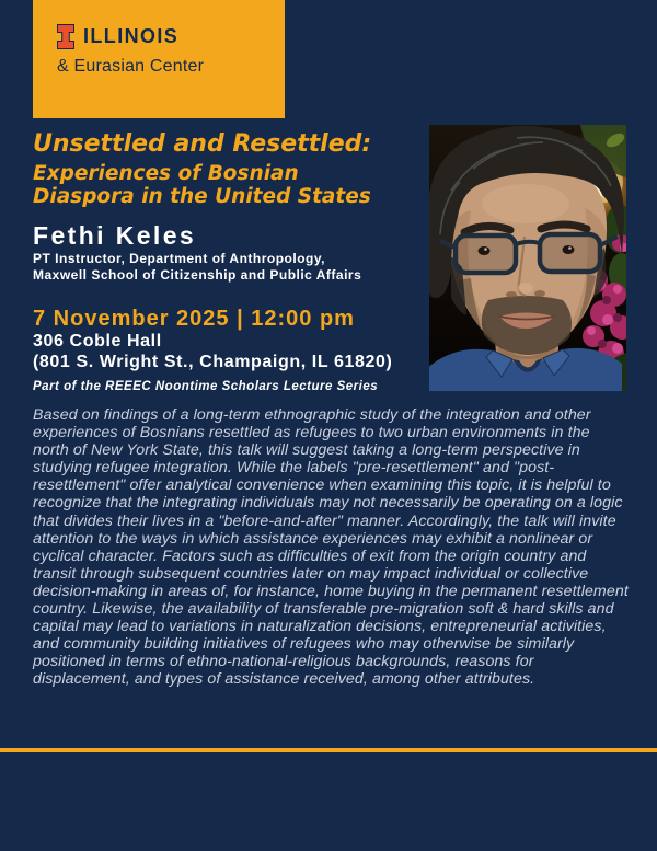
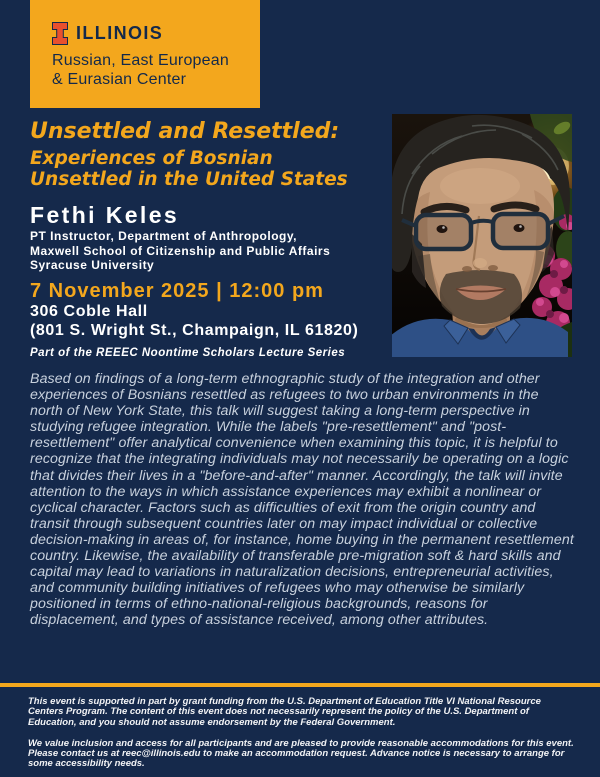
  ILLINOIS
+ Russian, East European
  & Eurasian Center
  Unsettled and Resettled:
  Experiences of Bosnian
- Diaspora in the United States
+ Unsettled in the United States
  Fethi Keles
  PT Instructor, Department of Anthropology,
  Maxwell School of Citizenship and Public Affairs
+ Syracuse University
  7 November 2025 | 12:00 pm
  306 Coble Hall
  (801 S. Wright St., Champaign, IL 61820)
  Part of the REEEC Noontime Scholars Lecture Series
  Based on findings of a long-term ethnographic study of the integration and other experiences of Bosnians resettled as refugees to two urban environments in the north of New York State, this talk will suggest taking a long-term perspective in studying refugee integration. While the labels "pre-resettlement" and "post-resettlement" offer analytical convenience when examining this topic, it is helpful to recognize that the integrating individuals may not necessarily be operating on a logic that divides their lives in a "before-and-after" manner. Accordingly, the talk will invite attention to the ways in which assistance experiences may exhibit a nonlinear or cyclical character. Factors such as difficulties of exit from the origin country and transit through subsequent countries later on may impact individual or collective decision-making in areas of, for instance, home buying in the permanent resettlement country. Likewise, the availability of transferable pre-migration soft & hard skills and capital may lead to variations in naturalization decisions, entrepreneurial activities, and community building initiatives of refugees who may otherwise be similarly positioned in terms of ethno-national-religious backgrounds, reasons for displacement, and types of assistance received, among other attributes.
+ This event is supported in part by grant funding from the U.S. Department of Education Title VI National Resource Centers Program. The content of this event does not necessarily represent the policy of the U.S. Department of Education, and you should not assume endorsement by the Federal Government.
+ We value inclusion and access for all participants and are pleased to provide reasonable accommodations for this event. Please contact us at reec@illinois.edu to make an accommodation request. Advance notice is necessary to arrange for some accessibility needs.
